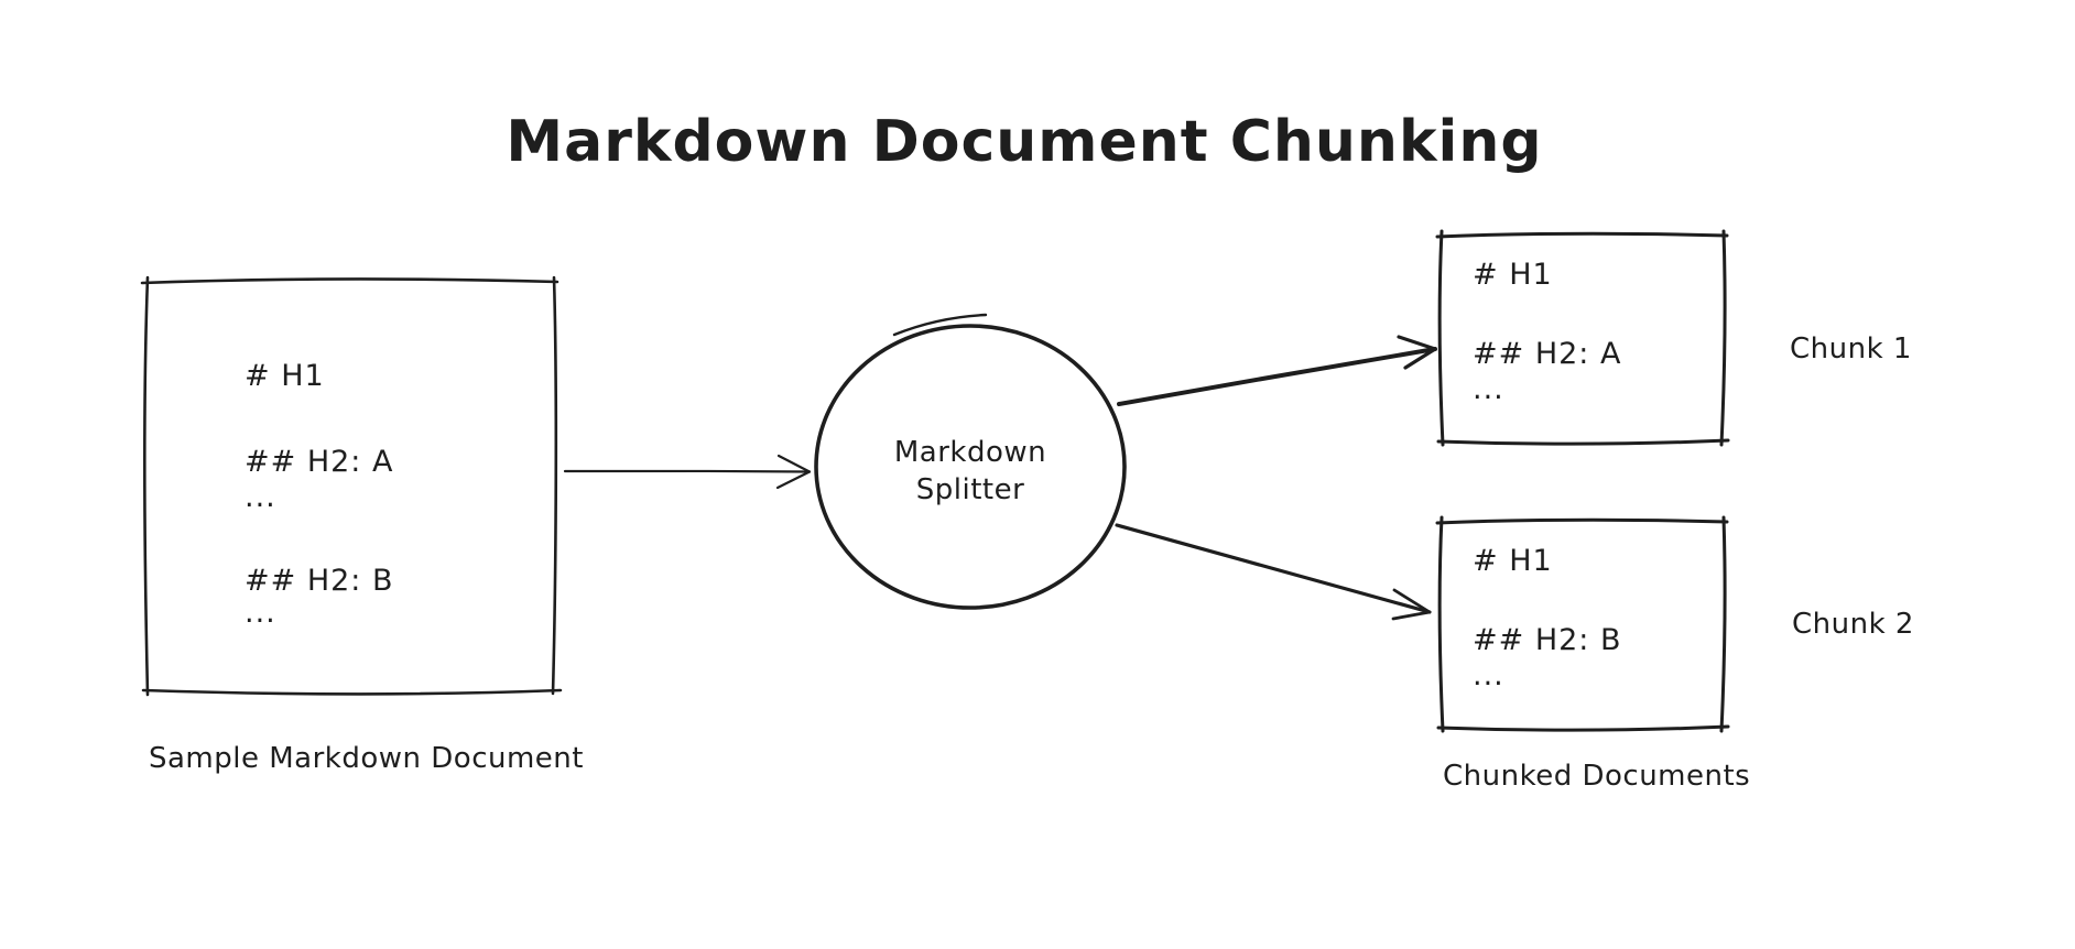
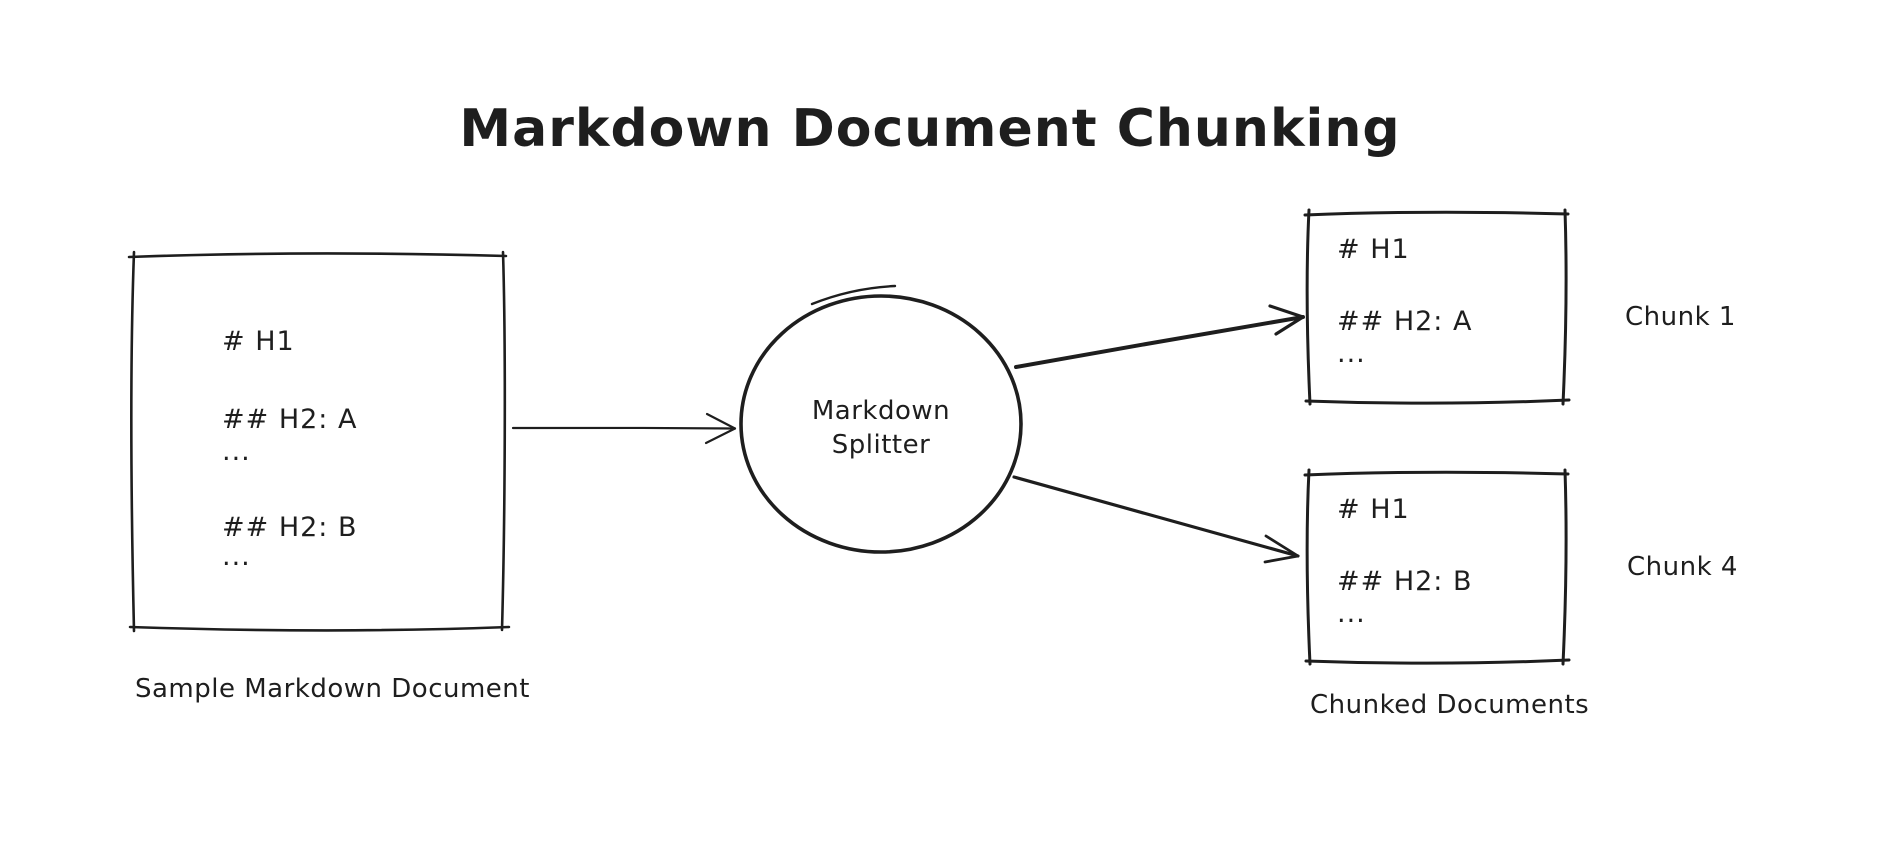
  Markdown Document Chunking
  # H1
  ## H2: A
  ...
  ## H2: B
  ...
  Sample Markdown Document
  Markdown
  Splitter
  # H1
  ## H2: A
  ...
  Chunk 1
  # H1
  ## H2: B
  ...
- Chunk 2
+ Chunk 4
  Chunked Documents
